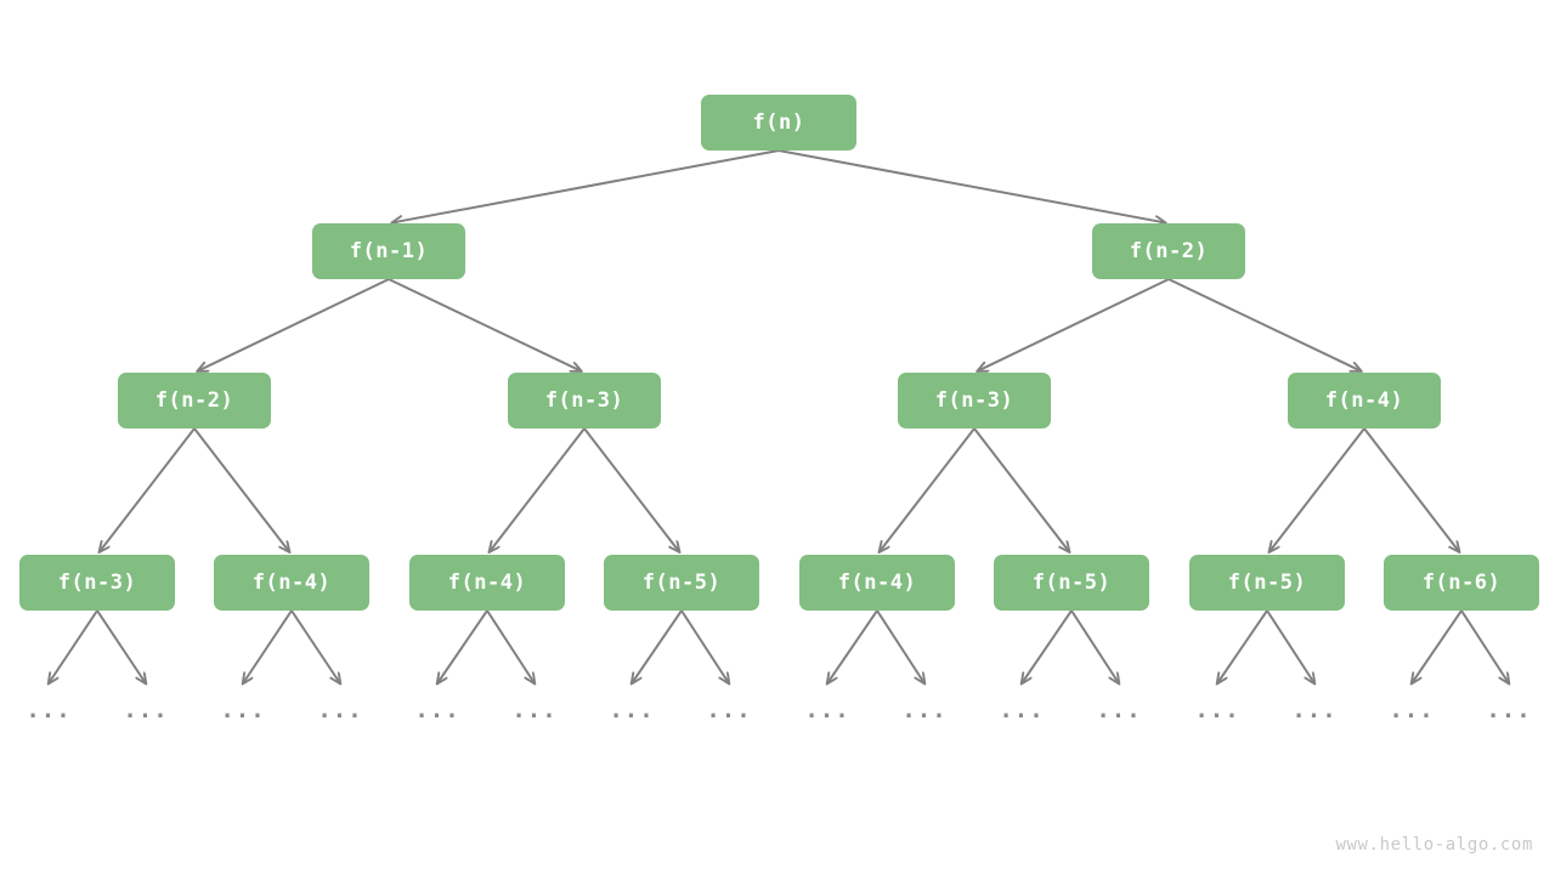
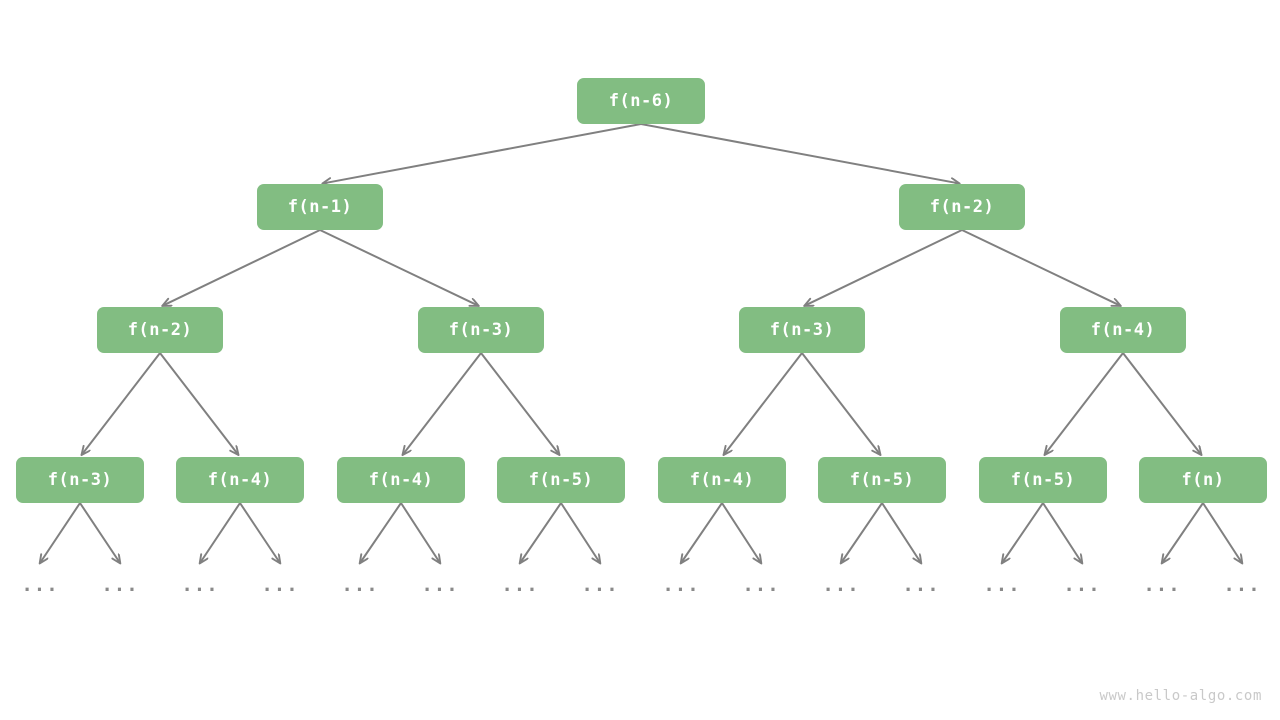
- f(n)
+ f(n-6)
  f(n-1)
  f(n-2)
  f(n-2)
  f(n-3)
  f(n-3)
  f(n-4)
  f(n-3)
  f(n-4)
  f(n-4)
  f(n-5)
  f(n-4)
  f(n-5)
  f(n-5)
- f(n-6)
+ f(n)
  ...
  ...
  ...
  ...
  ...
  ...
  ...
  ...
  ...
  ...
  ...
  ...
  ...
  ...
  ...
  ...
  www.hello-algo.com
